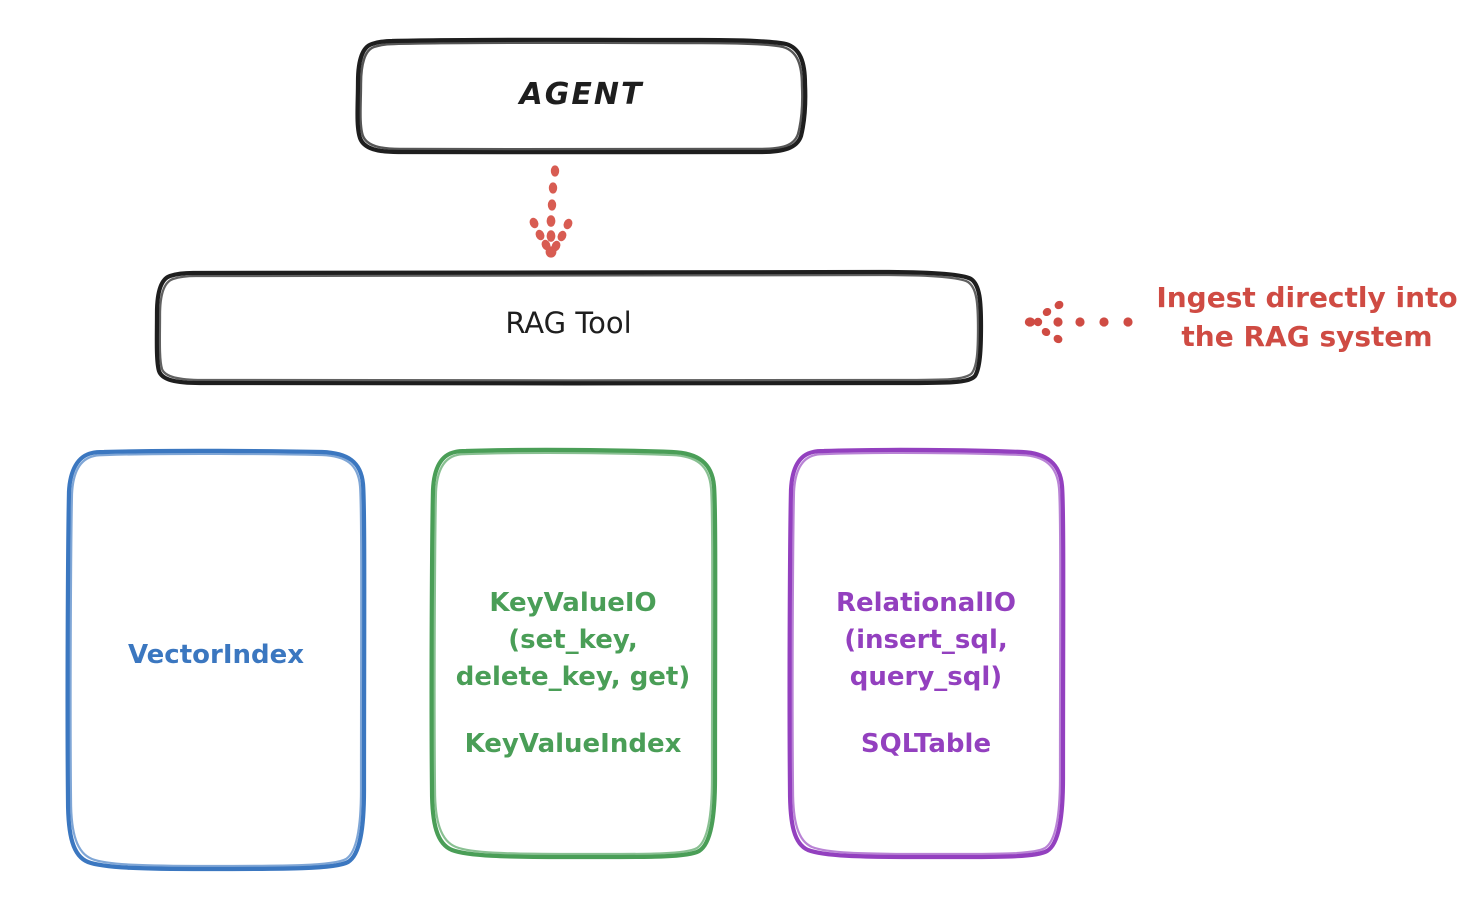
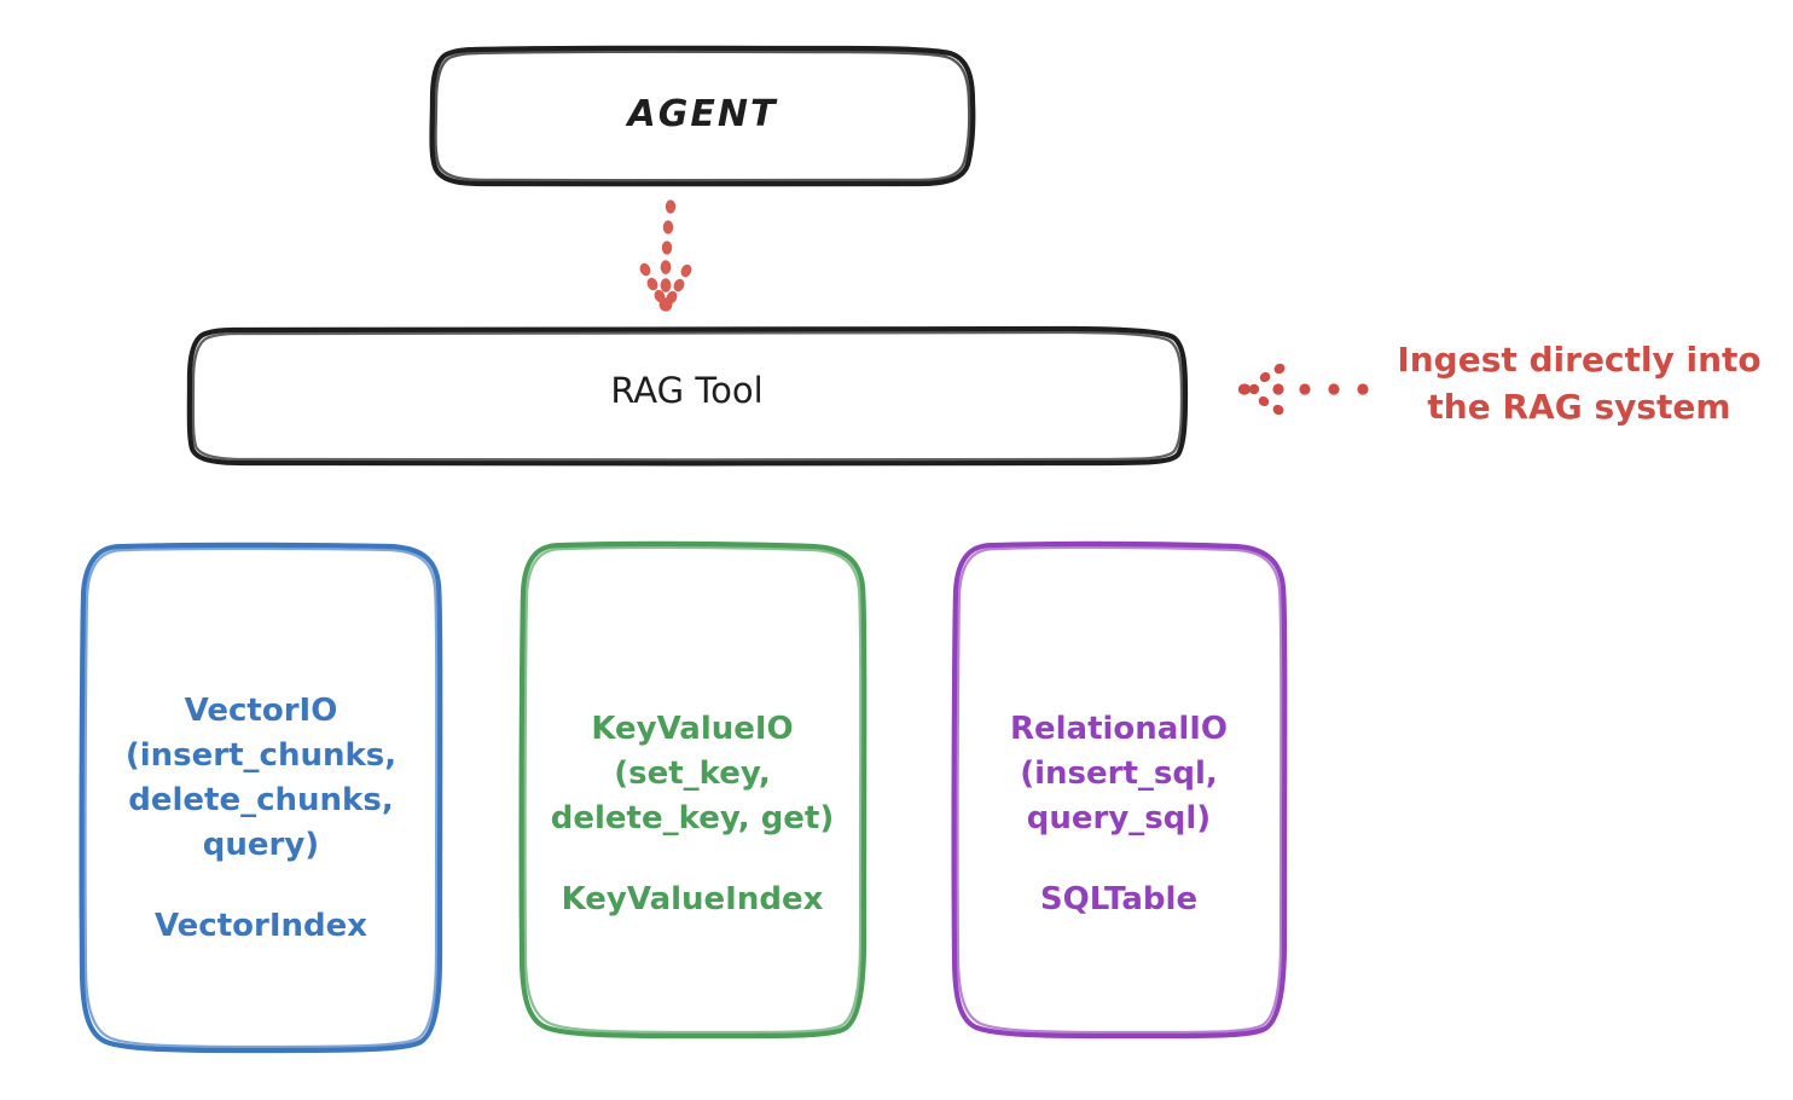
  AGENT
  RAG Tool
+ VectorIO
+ (insert_chunks,
+ delete_chunks,
+ query)
  VectorIndex
  KeyValueIO
  (set_key,
  delete_key, get)
  KeyValueIndex
  RelationalIO
  (insert_sql,
  query_sql)
  SQLTable
  Ingest directly into
  the RAG system
